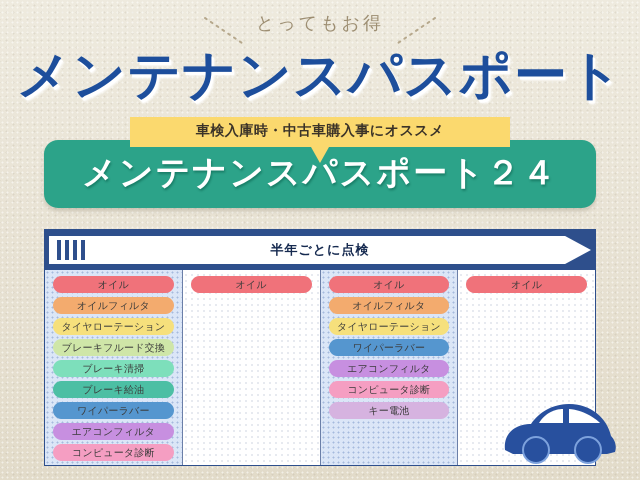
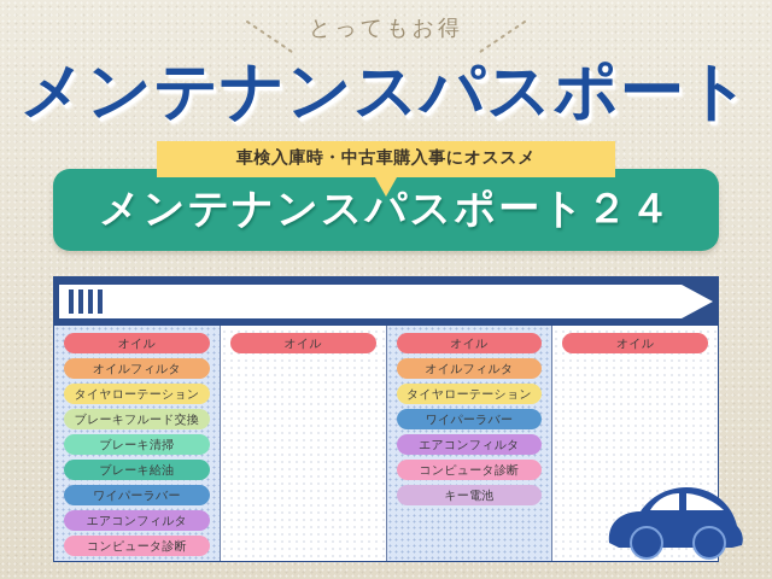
  とってもお得
  メンテナンスパスポート
  車検入庫時・中古車購入事にオススメ
  メンテナンスパスポート２４
  オイル
  オイルフィルタ
  タイヤローテーション
  ブレーキフルード交換
  ブレーキ清掃
  ブレーキ給油
  ワイパーラバー
  エアコンフィルタ
  コンピュータ診断
  オイル
  オイル
  オイルフィルタ
  タイヤローテーション
  ワイパーラバー
  エアコンフィルタ
  コンピュータ診断
  キー電池
  オイル
- 半年ごとに点検
